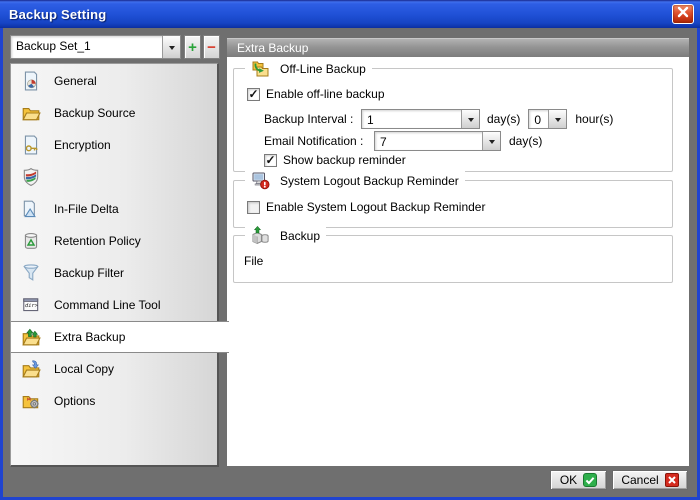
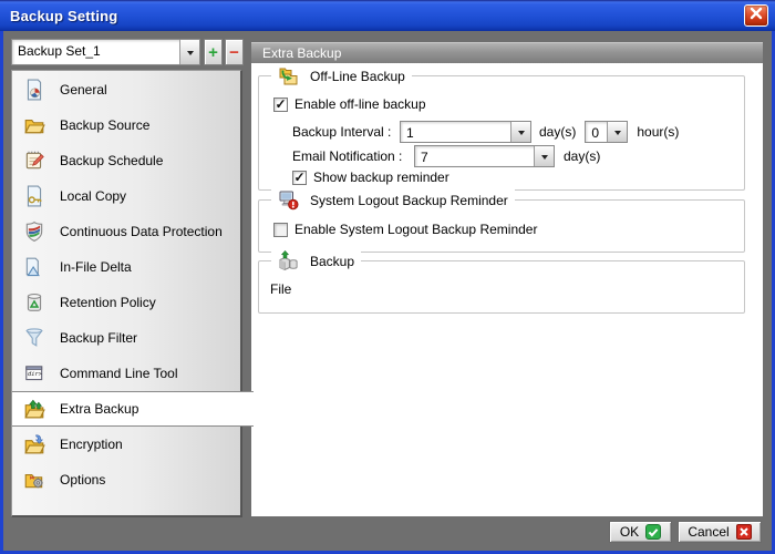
  Backup Setting
  Backup Set_1
  +
  −
  General
  Backup Source
+ Backup Schedule
- Encryption
+ Local Copy
+ Continuous Data Protection
  In-File Delta
  Retention Policy
  Backup Filter
  Command Line Tool
  Extra Backup
- Local Copy
+ Encryption
  Options
  Extra Backup
  Off-Line Backup
  Enable off-line backup
  Backup Interval :
  1
  day(s)
  0
  hour(s)
  Email Notification :
  7
  day(s)
  Show backup reminder
  System Logout Backup Reminder
  Enable System Logout Backup Reminder
  Backup
  File
  OK
  Cancel
